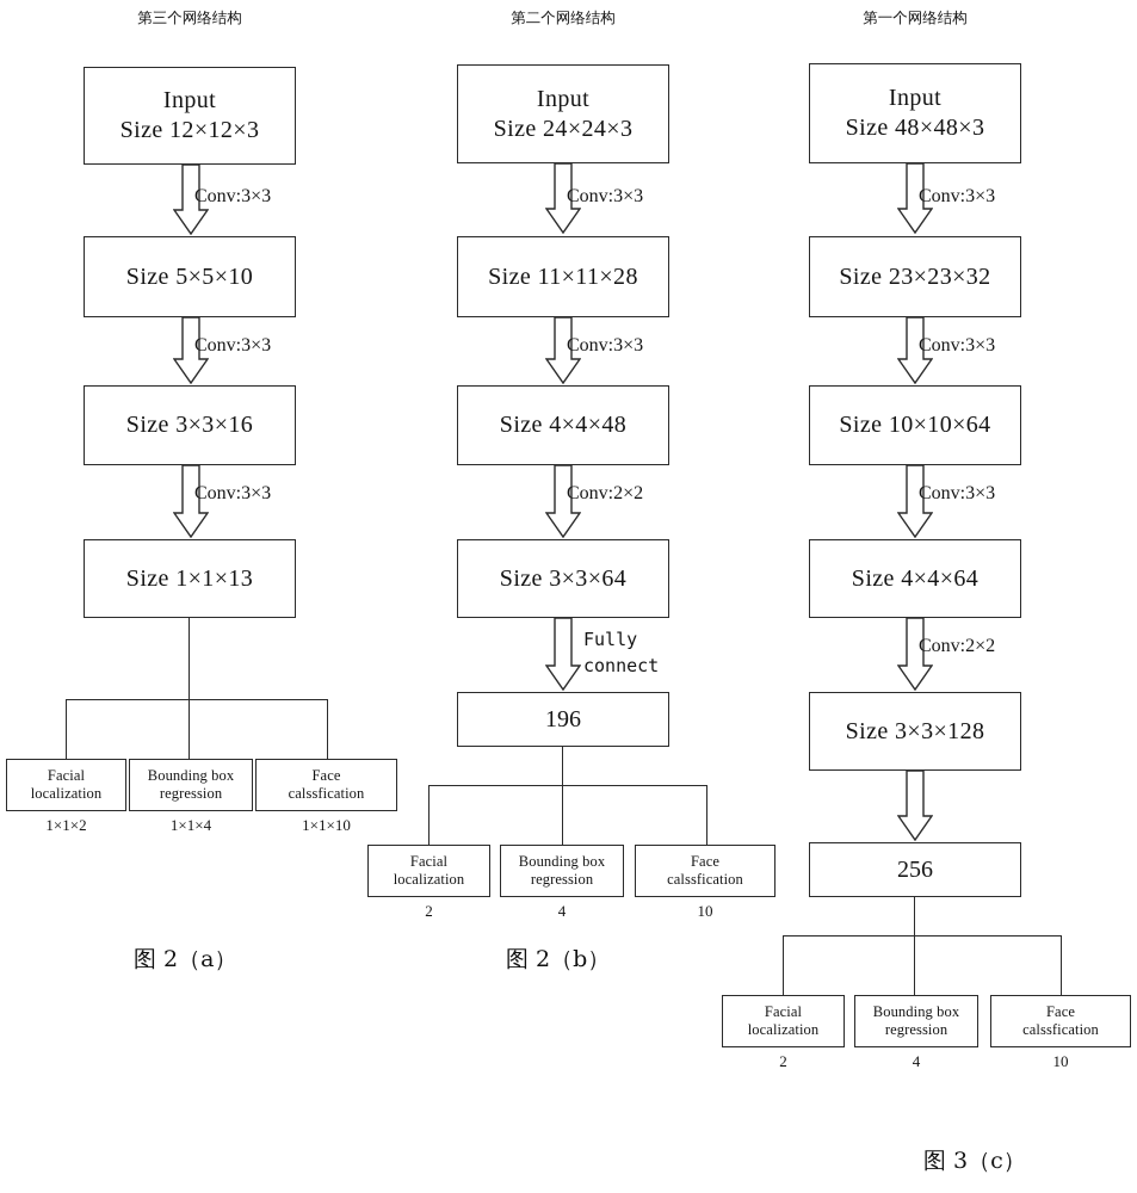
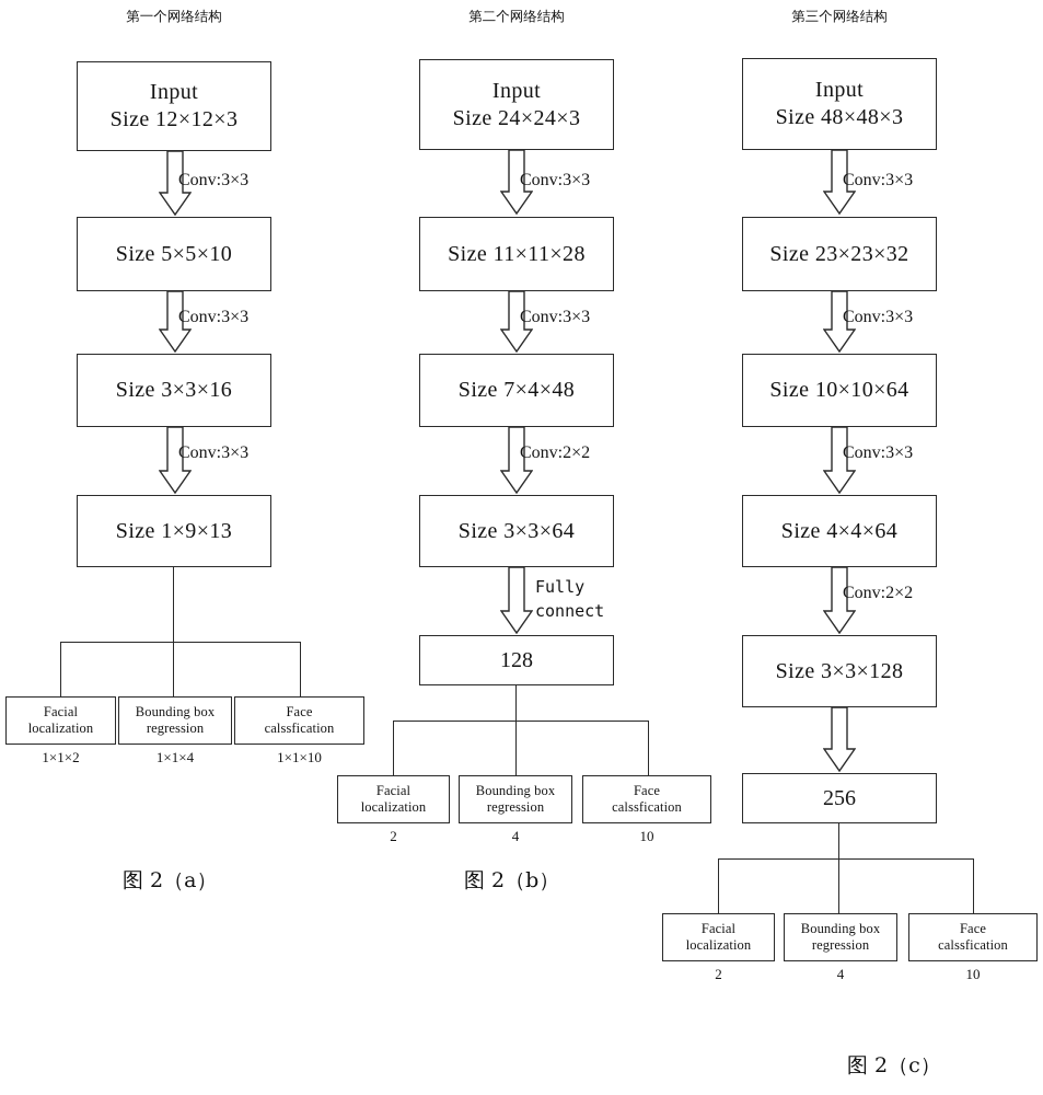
- 第三个网络结构
+ 第一个网络结构
  第二个网络结构
- 第一个网络结构
+ 第三个网络结构
  Input
  Size 12×12×3
  Conv:3×3
  Size 5×5×10
  Conv:3×3
  Size 3×3×16
  Conv:3×3
- Size 1×1×13
+ Size 1×9×13
  Facial
  localization
  Bounding box
  regression
  Face
  calssfication
  1×1×2
  1×1×4
  1×1×10
  图 2（a）
  Input
  Size 24×24×3
  Conv:3×3
  Size 11×11×28
  Conv:3×3
- Size 4×4×48
+ Size 7×4×48
  Conv:2×2
  Size 3×3×64
  Fully
  connect
- 196
+ 128
  Facial
  localization
  Bounding box
  regression
  Face
  calssfication
  2
  4
  10
  图 2（b）
  Input
  Size 48×48×3
  Conv:3×3
  Size 23×23×32
  Conv:3×3
  Size 10×10×64
  Conv:3×3
  Size 4×4×64
  Conv:2×2
  Size 3×3×128
  256
  Facial
  localization
  Bounding box
  regression
  Face
  calssfication
  2
  4
  10
- 图 3（c）
+ 图 2（c）
